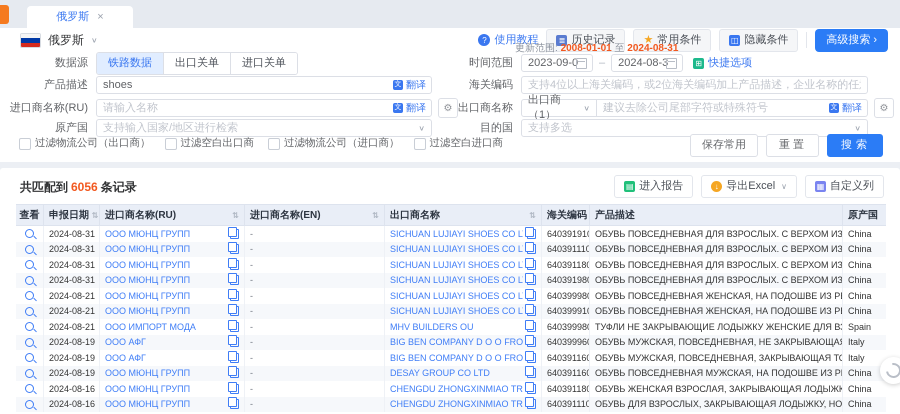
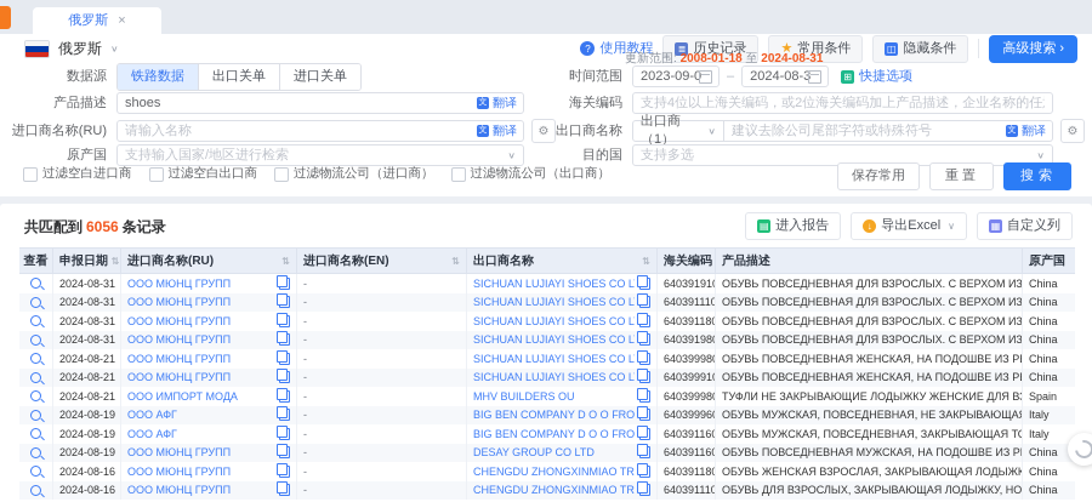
  俄罗斯
  ×
  俄罗斯
  ∨
  ?
  使用教程
  ≣
  历史记录
  ★
  常用条件
  ◫
  隐藏条件
  高级搜索
  ›
- 更新范围: 2008-01-01 至 2024-08-31
+ 更新范围: 2008-01-18 至 2024-08-31
  数据源
  铁路数据
  出口关单
  进口关单
  时间范围
  2023-09-
  –
  2024-08-
  ⊞
  快捷选项
  产品描述
  shoes
  翻译
  海关编码
  支持4位以上海关编码，或2位海关编码加上产品描述，企业名称的任
  进口商名称(RU)
  请输入名称
  翻译
  ⚙
  出口商名称
  出口商（1）
  ∨
  建议去除公司尾部字符或特殊符号
  翻译
  ⚙
  原产国
  支持输入国家/地区进行检索
  ∨
  目的国
  支持多选
  ∨
- 过滤物流公司（出口商）
+ 过滤空白进口商
  过滤空白出口商
  过滤物流公司（进口商）
- 过滤空白进口商
+ 过滤物流公司（出口商）
  保存常用
  重置
  搜索
  共匹配到 6056 条记录
  ▤
  进入报告
  ↓
  导出Excel
  ∨
  ▦
  自定义列
  查看
  申报日期
  ⇅
  进口商名称(RU)
  ⇅
  进口商名称(EN)
  ⇅
  出口商名称
  ⇅
  海关编码
  产品描述
  原产国
  2024-08-31
  ООО МЮНЦ ГРУПП
  -
  SICHUAN LUJIAYI SHOES CO L
  640391910
  ОБУВЬ ПОВСЕДНЕВНАЯ ДЛЯ ВЗРОСЛЫХ. С ВЕРХОМ ИЗ
  China
  2024-08-31
  ООО МЮНЦ ГРУПП
  -
  SICHUAN LUJIAYI SHOES CO L
  640391110
  ОБУВЬ ПОВСЕДНЕВНАЯ ДЛЯ ВЗРОСЛЫХ. С ВЕРХОМ ИЗ
  China
  2024-08-31
  ООО МЮНЦ ГРУПП
  -
  SICHUAN LUJIAYI SHOES CO L
  640391180
  ОБУВЬ ПОВСЕДНЕВНАЯ ДЛЯ ВЗРОСЛЫХ. С ВЕРХОМ ИЗ
  China
  2024-08-31
  ООО МЮНЦ ГРУПП
  -
  SICHUAN LUJIAYI SHOES CO L
  640391980
  ОБУВЬ ПОВСЕДНЕВНАЯ ДЛЯ ВЗРОСЛЫХ. С ВЕРХОМ ИЗ
  China
  2024-08-21
  ООО МЮНЦ ГРУПП
  -
  SICHUAN LUJIAYI SHOES CO L
  640399980
  ОБУВЬ ПОВСЕДНЕВНАЯ ЖЕНСКАЯ, НА ПОДОШВЕ ИЗ Р
  China
  2024-08-21
  ООО МЮНЦ ГРУПП
  -
  SICHUAN LUJIAYI SHOES CO L
  640399910
  ОБУВЬ ПОВСЕДНЕВНАЯ ЖЕНСКАЯ, НА ПОДОШВЕ ИЗ Р
  China
  2024-08-21
  ООО ИМПОРТ МОДА
  -
  MHV BUILDERS OU
  640399980
  ТУФЛИ НЕ ЗАКРЫВАЮЩИЕ ЛОДЫЖКУ ЖЕНСКИЕ ДЛЯ ВЗ
  Spain
  2024-08-19
  ООО АФГ
  -
  BIG BEN COMPANY D O O FRO
  640399960
  ОБУВЬ МУЖСКАЯ, ПОВСЕДНЕВНАЯ, НЕ ЗАКРЫВАЮЩАЯ
  Italy
  2024-08-19
  ООО АФГ
  -
  BIG BEN COMPANY D O O FRO
  640391160
  ОБУВЬ МУЖСКАЯ, ПОВСЕДНЕВНАЯ, ЗАКРЫВАЮЩАЯ ТО
  Italy
  2024-08-19
  ООО МЮНЦ ГРУПП
  -
  DESAY GROUP CO LTD
  640391160
  ОБУВЬ ПОВСЕДНЕВНАЯ МУЖСКАЯ, НА ПОДОШВЕ ИЗ Р
  China
  2024-08-16
  ООО МЮНЦ ГРУПП
  -
  CHENGDU ZHONGXINMIAO TR
  640391180
  ОБУВЬ ЖЕНСКАЯ ВЗРОСЛАЯ, ЗАКРЫВАЮЩАЯ ЛОДЫЖК
  China
  2024-08-16
  ООО МЮНЦ ГРУПП
  -
  CHENGDU ZHONGXINMIAO TR
  640391110
  ОБУВЬ ДЛЯ ВЗРОСЛЫХ, ЗАКРЫВАЮЩАЯ ЛОДЫЖКУ, НО
  China
